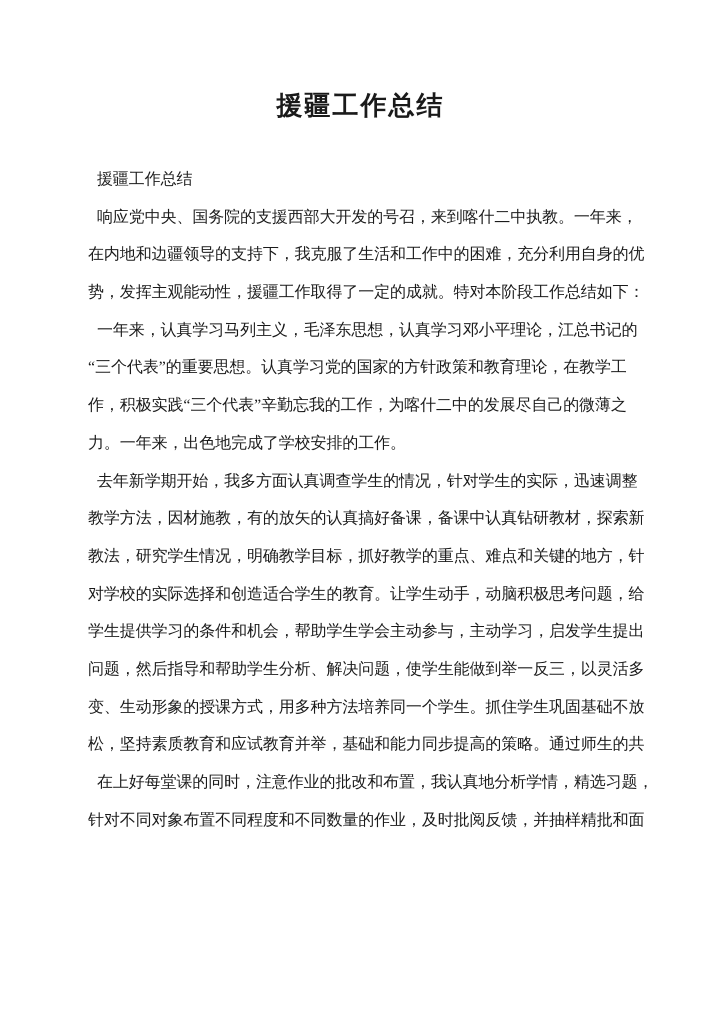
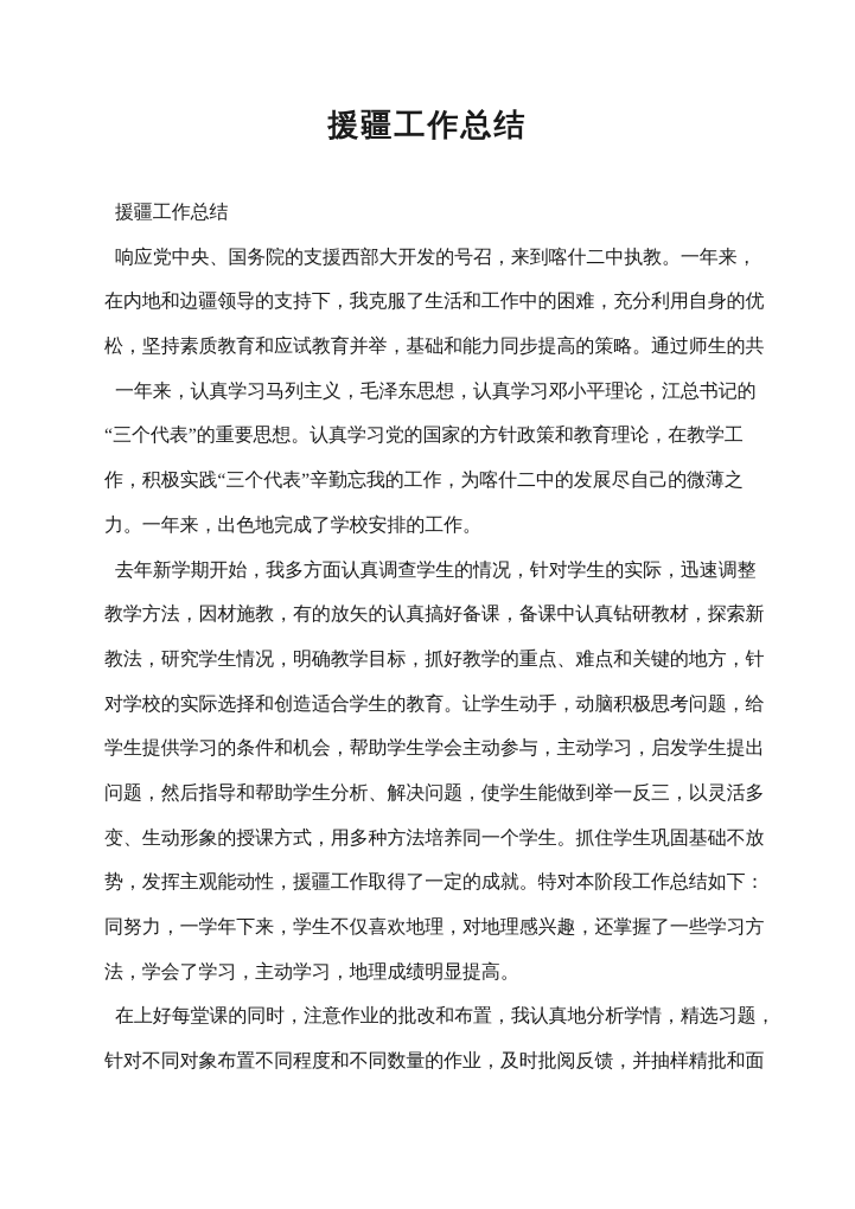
  援疆工作总结
  援疆工作总结
  响应党中央、国务院的支援西部大开发的号召，来到喀什二中执教。一年来，
  在内地和边疆领导的支持下，我克服了生活和工作中的困难，充分利用自身的优
- 势，发挥主观能动性，援疆工作取得了一定的成就。特对本阶段工作总结如下：
+ 松，坚持素质教育和应试教育并举，基础和能力同步提高的策略。通过师生的共
  一年来，认真学习马列主义，毛泽东思想，认真学习邓小平理论，江总书记的
  “三个代表”的重要思想。认真学习党的国家的方针政策和教育理论，在教学工
  作，积极实践“三个代表”辛勤忘我的工作，为喀什二中的发展尽自己的微薄之
  力。一年来，出色地完成了学校安排的工作。
  去年新学期开始，我多方面认真调查学生的情况，针对学生的实际，迅速调整
  教学方法，因材施教，有的放矢的认真搞好备课，备课中认真钻研教材，探索新
  教法，研究学生情况，明确教学目标，抓好教学的重点、难点和关键的地方，针
  对学校的实际选择和创造适合学生的教育。让学生动手，动脑积极思考问题，给
  学生提供学习的条件和机会，帮助学生学会主动参与，主动学习，启发学生提出
  问题，然后指导和帮助学生分析、解决问题，使学生能做到举一反三，以灵活多
  变、生动形象的授课方式，用多种方法培养同一个学生。抓住学生巩固基础不放
- 松，坚持素质教育和应试教育并举，基础和能力同步提高的策略。通过师生的共
+ 势，发挥主观能动性，援疆工作取得了一定的成就。特对本阶段工作总结如下：
+ 同努力，一学年下来，学生不仅喜欢地理，对地理感兴趣，还掌握了一些学习方
+ 法，学会了学习，主动学习，地理成绩明显提高。
  在上好每堂课的同时，注意作业的批改和布置，我认真地分析学情，精选习题，
  针对不同对象布置不同程度和不同数量的作业，及时批阅反馈，并抽样精批和面
